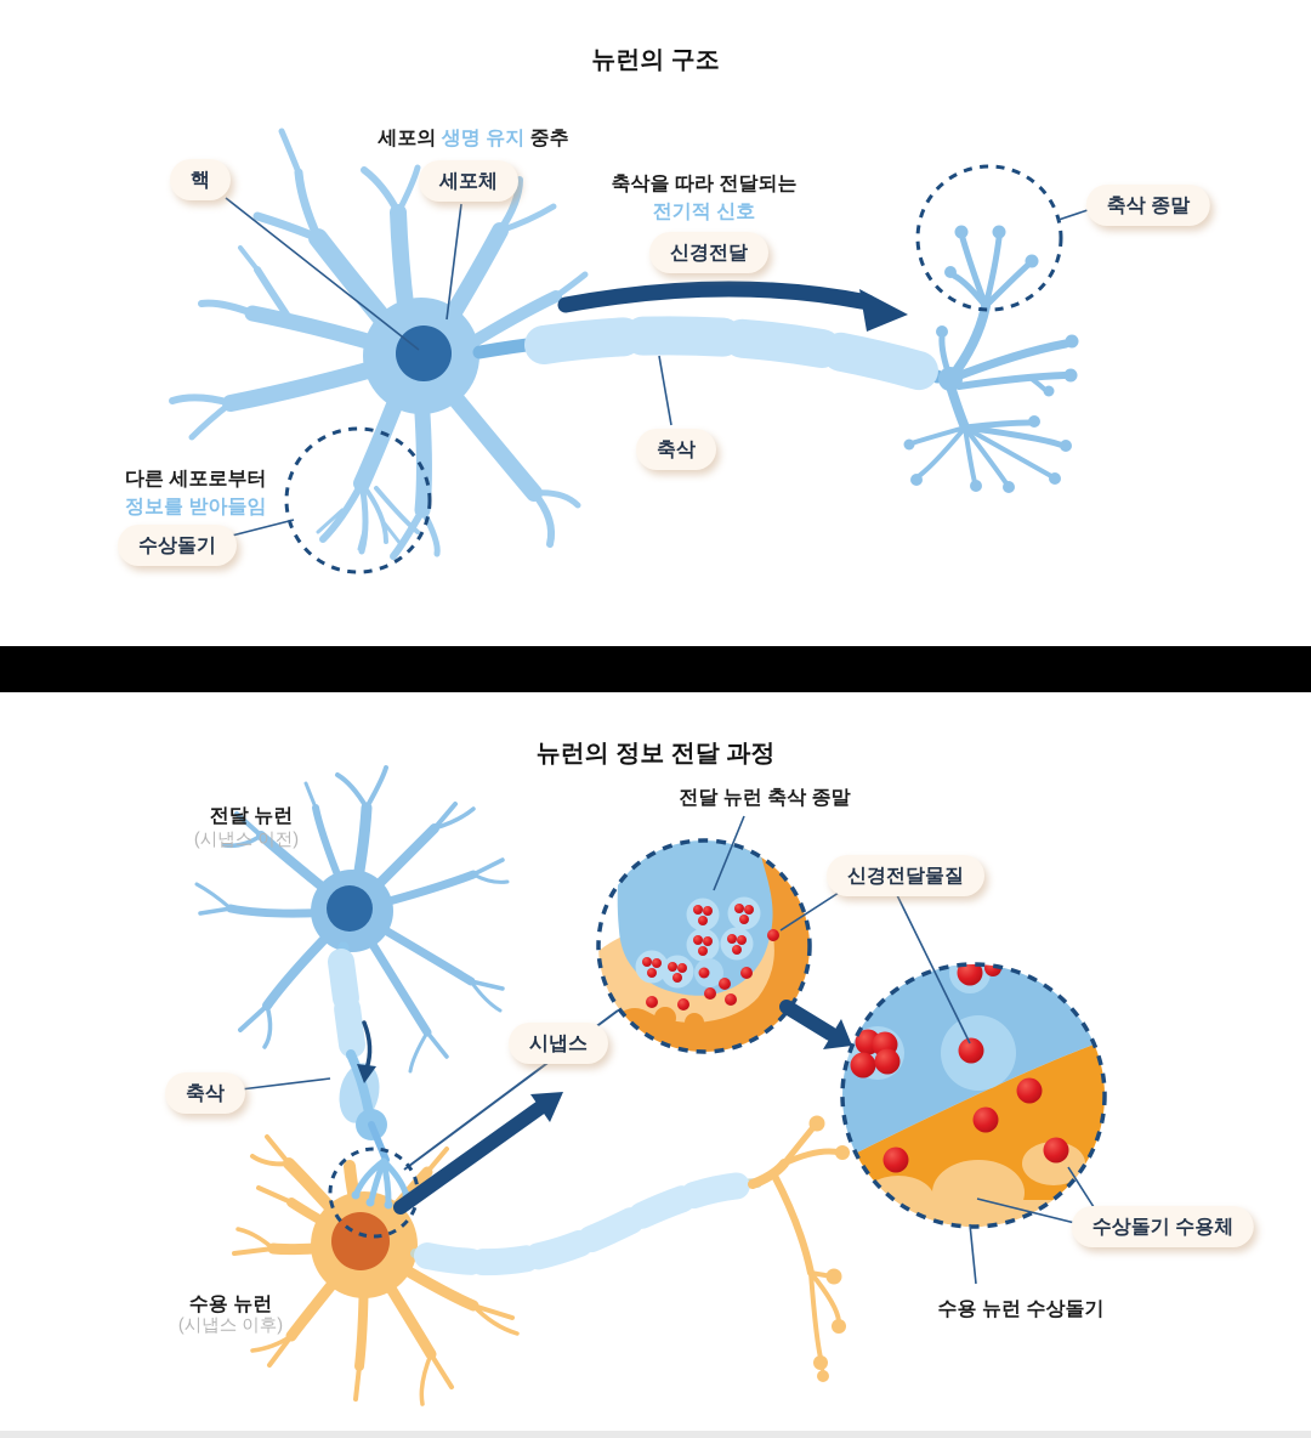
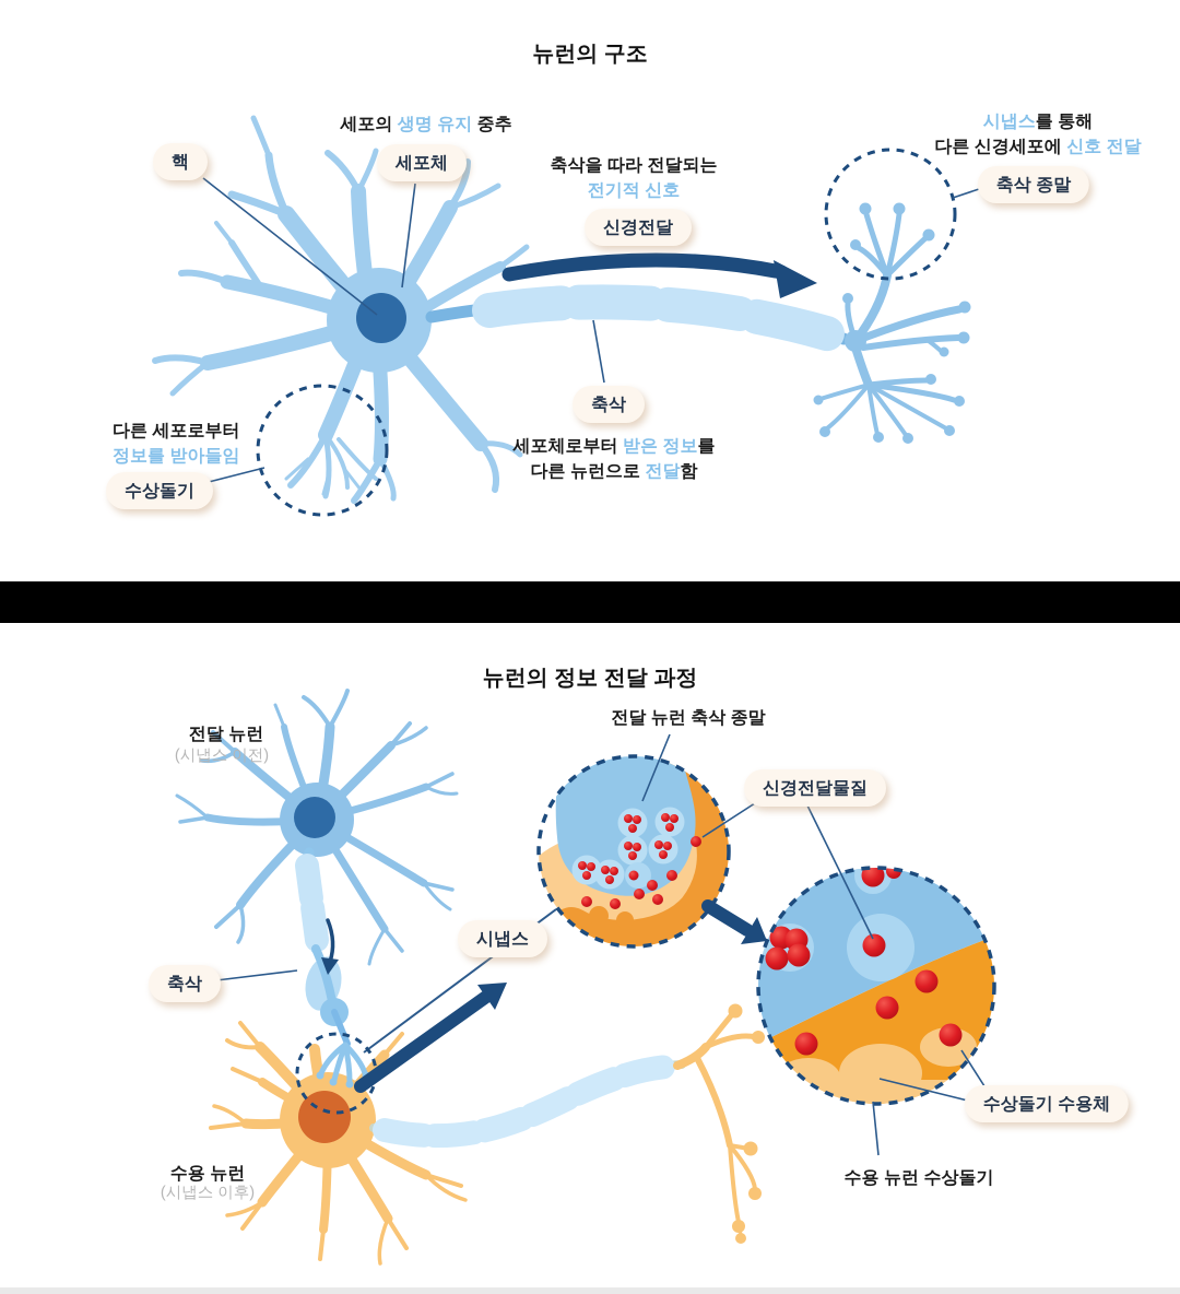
  뉴런의 구조
  세포의 생명 유지 중추
  축삭을 따라 전달되는
  전기적 신호
+ 시냅스를 통해
+ 다른 신경세포에 신호 전달
+ 세포체로부터 받은 정보를
+ 다른 뉴런으로 전달함
  다른 세포로부터
  정보를 받아들임
  핵
  세포체
  신경전달
  축삭 종말
  축삭
  수상돌기
  뉴런의 정보 전달 과정
  전달 뉴런
  (시냅스 이전)
  전달 뉴런 축삭 종말
  수용 뉴런
  (시냅스 이후)
  수용 뉴런 수상돌기
  축삭
  시냅스
  신경전달물질
  수상돌기 수용체
